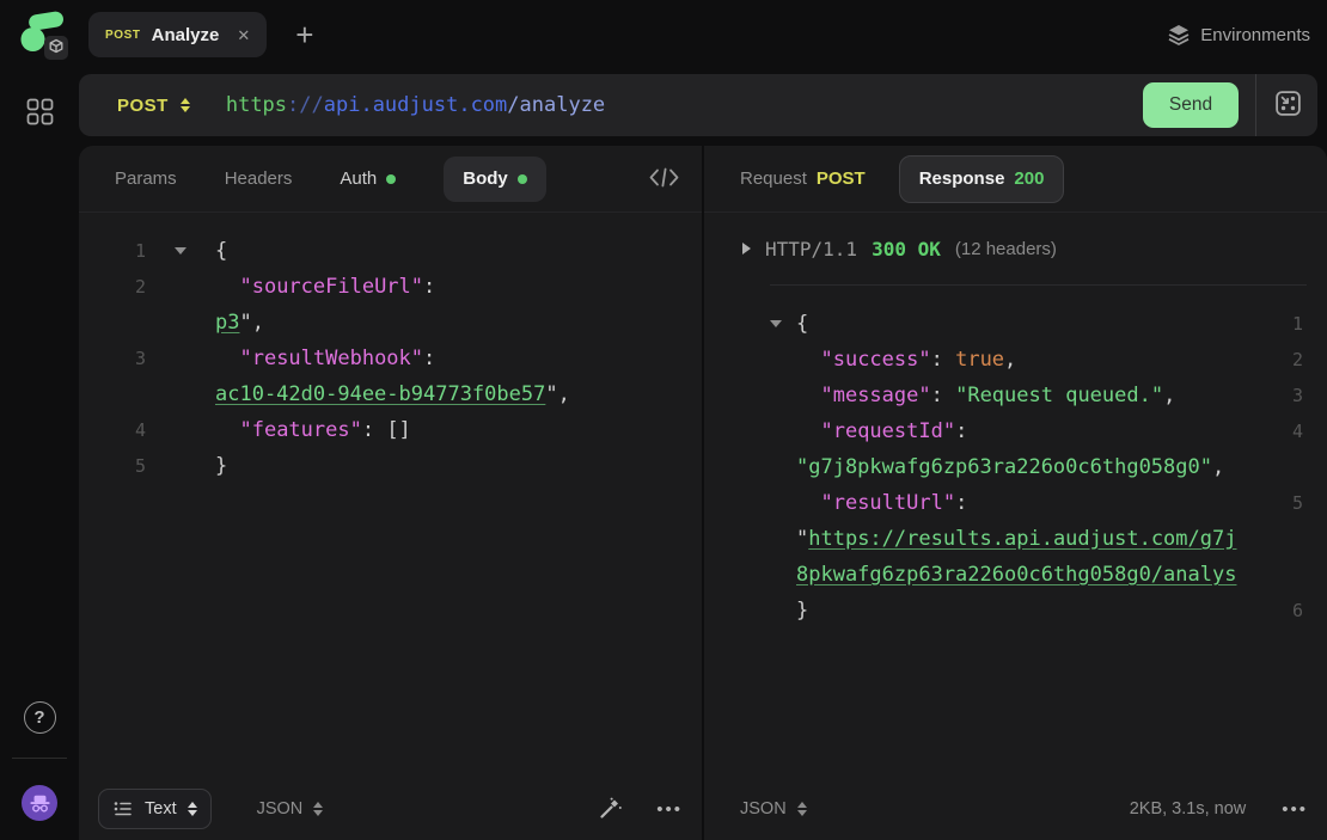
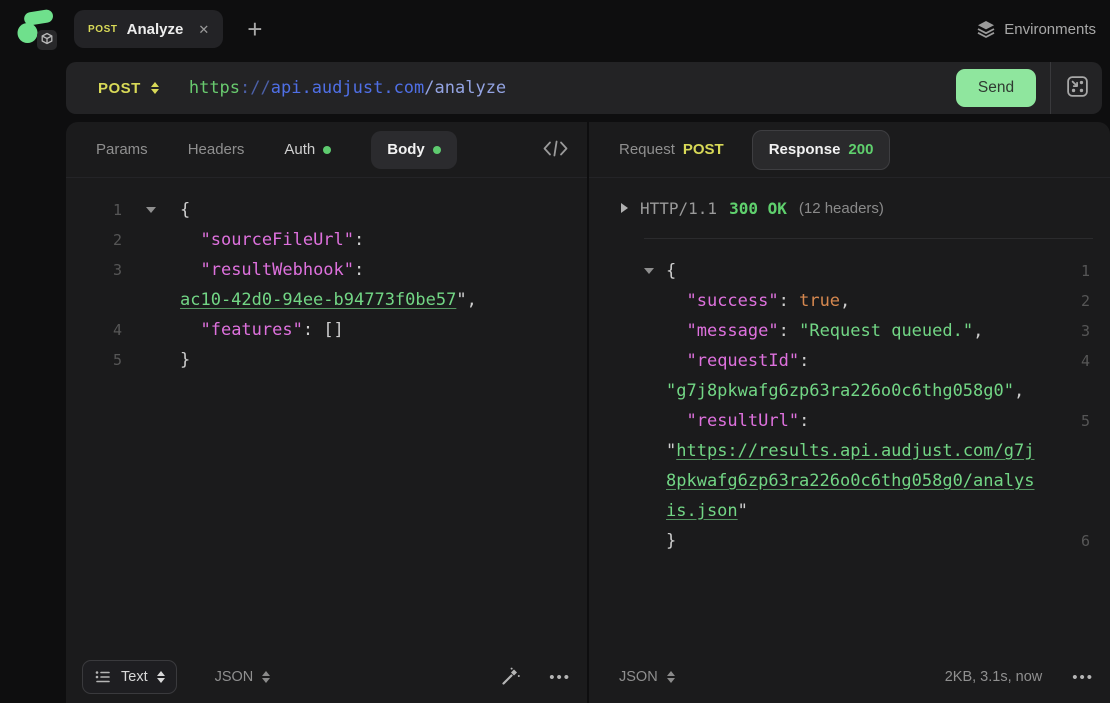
  POST
  Analyze
  ✕
  +
  Environments
- ?
  POST
  https://api.audjust.com/analyze
  Send
  Params
  Headers
  Auth
  Body
  1
  {
  2
  "sourceFileUrl":
- p3",
  3
  "resultWebhook":
  ac10-42d0-94ee-b94773f0be57",
  4
  "features": []
  5
  }
  Text
  JSON
  •••
  Request
  POST
  Response
  200
  HTTP/1.1
  300 OK
  (12 headers)
  {
  1
  "success": true,
  2
  "message": "Request queued.",
  3
  "requestId":
  4
  "g7j8pkwafg6zp63ra226o0c6thg058g0",
  "resultUrl":
  5
  "https://results.api.audjust.com/g7j
  8pkwafg6zp63ra226o0c6thg058g0/analys
+ is.json"
  }
  6
  JSON
  2KB, 3.1s, now
  •••
